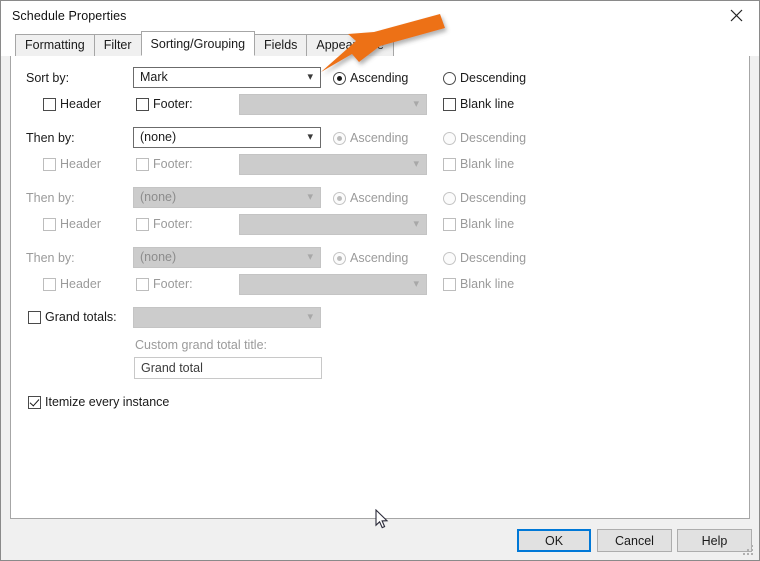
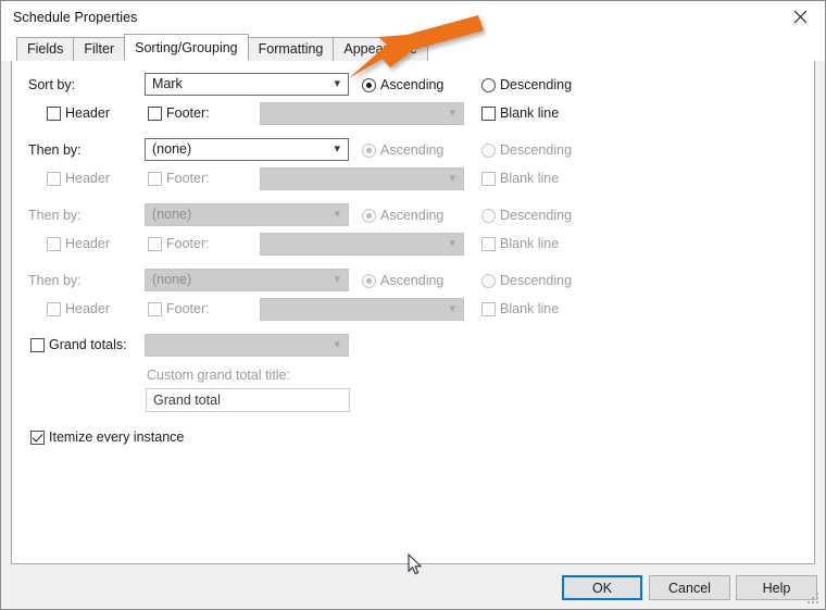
  Schedule Properties
- Formatting
+ Fields
  Filter
  Sorting/Grouping
- Fields
+ Formatting
  Sort by:
  Mark
  ▾
  Ascending
  Descending
  Header
  Footer:
  ▾
  Blank line
  Then by:
  (none)
  ▾
  Ascending
  Descending
  Header
  Footer:
  ▾
  Blank line
  Then by:
  (none)
  ▾
  Ascending
  Descending
  Header
  Footer:
  ▾
  Blank line
  Then by:
  (none)
  ▾
  Ascending
  Descending
  Header
  Footer:
  ▾
  Blank line
  Grand totals:
  ▾
  Custom grand total title:
  Grand total
  Itemize every instance
  OK
  Cancel
  Help
